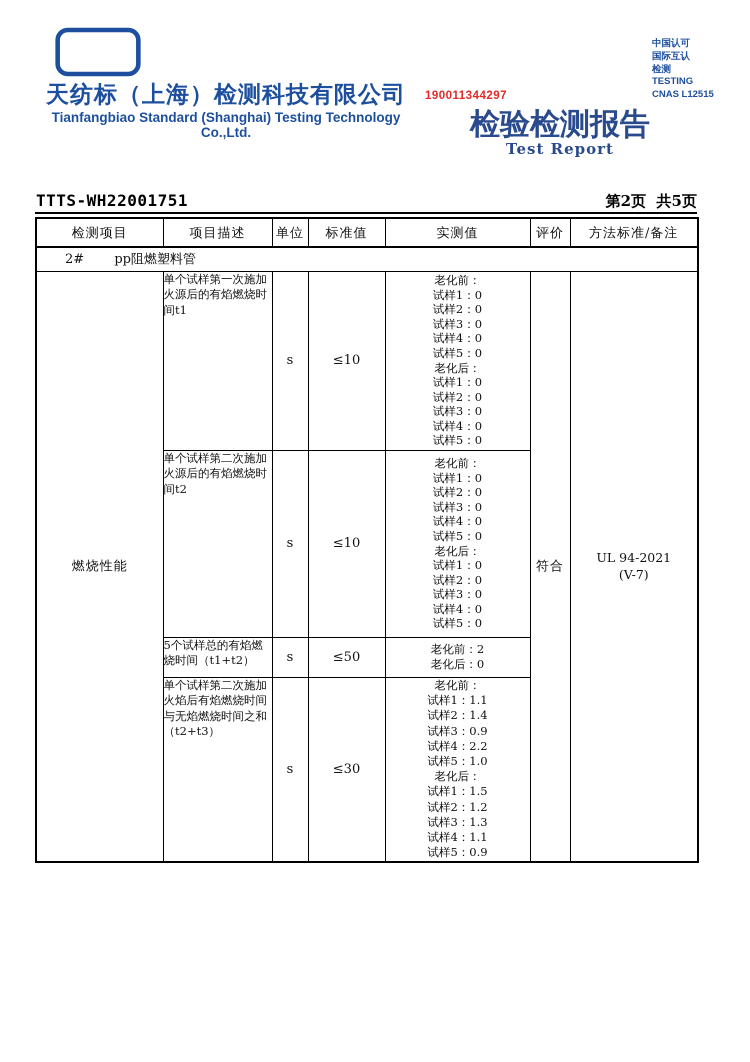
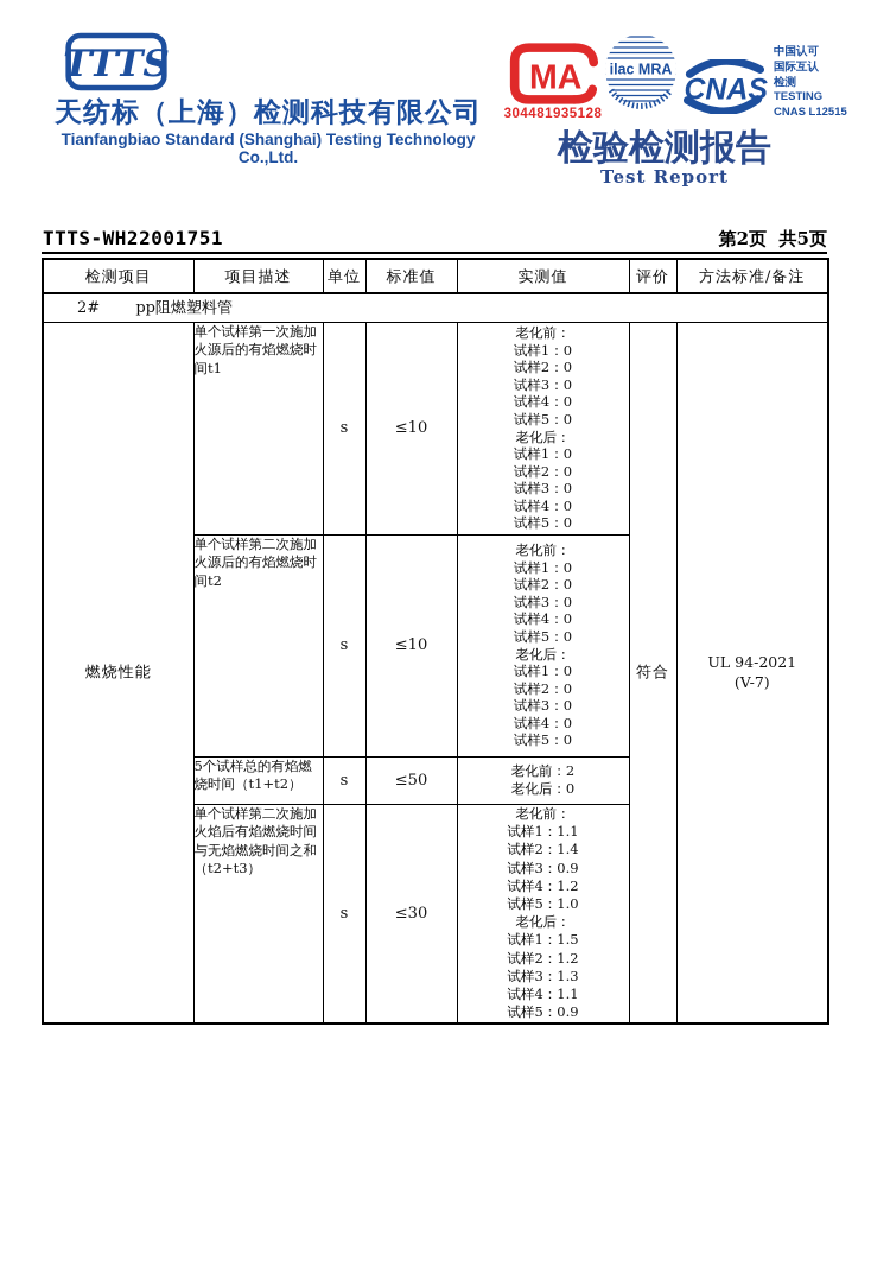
+ TTTS
  天纺标（上海）检测科技有限公司
  Tianfangbiao Standard (Shanghai) Testing Technology Co.,Ltd.
+ MA
- 190011344297
+ 304481935128
+ ilac MRA
+ CNAS
  中国认可
  国际互认
  检测
  TESTING
  CNAS L12515
  检验检测报告
  Test Report
  TTTS-WH22001751
  第2页 共5页
  检测项目	项目描述	单位	标准值	实测值	评价	方法标准/备注
  2# pp阻燃塑料管
  燃烧性能	单个试样第一次施加火源后的有焰燃烧时间t1	s	≤10	老化前：试样1：0试样2：0试样3：0试样4：0试样5：0老化后：试样1：0试样2：0试样3：0试样4：0试样5：0	符合	UL 94-2021(V-7)
  单个试样第二次施加火源后的有焰燃烧时间t2	s	≤10	老化前：试样1：0试样2：0试样3：0试样4：0试样5：0老化后：试样1：0试样2：0试样3：0试样4：0试样5：0
  5个试样总的有焰燃烧时间（t1+t2）	s	≤50	老化前：2老化后：0
- 单个试样第二次施加火焰后有焰燃烧时间与无焰燃烧时间之和（t2+t3）	s	≤30	老化前：试样1：1.1试样2：1.4试样3：0.9试样4：2.2试样5：1.0老化后：试样1：1.5试样2：1.2试样3：1.3试样4：1.1试样5：0.9
+ 单个试样第二次施加火焰后有焰燃烧时间与无焰燃烧时间之和（t2+t3）	s	≤30	老化前：试样1：1.1试样2：1.4试样3：0.9试样4：1.2试样5：1.0老化后：试样1：1.5试样2：1.2试样3：1.3试样4：1.1试样5：0.9
